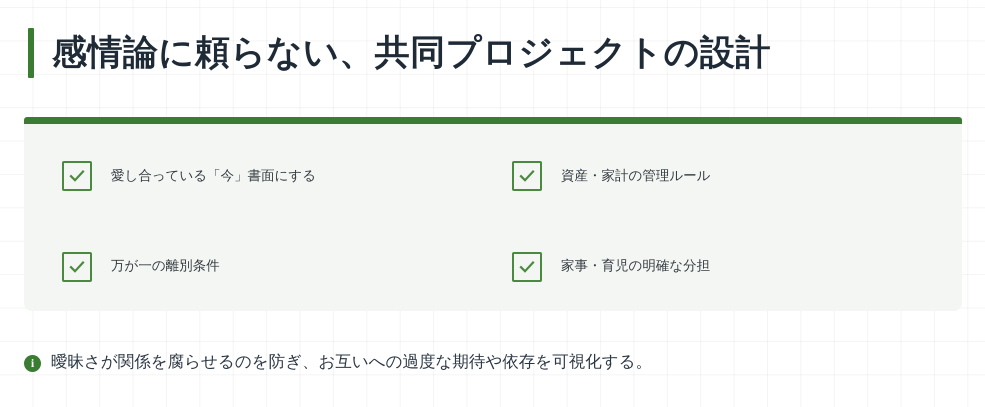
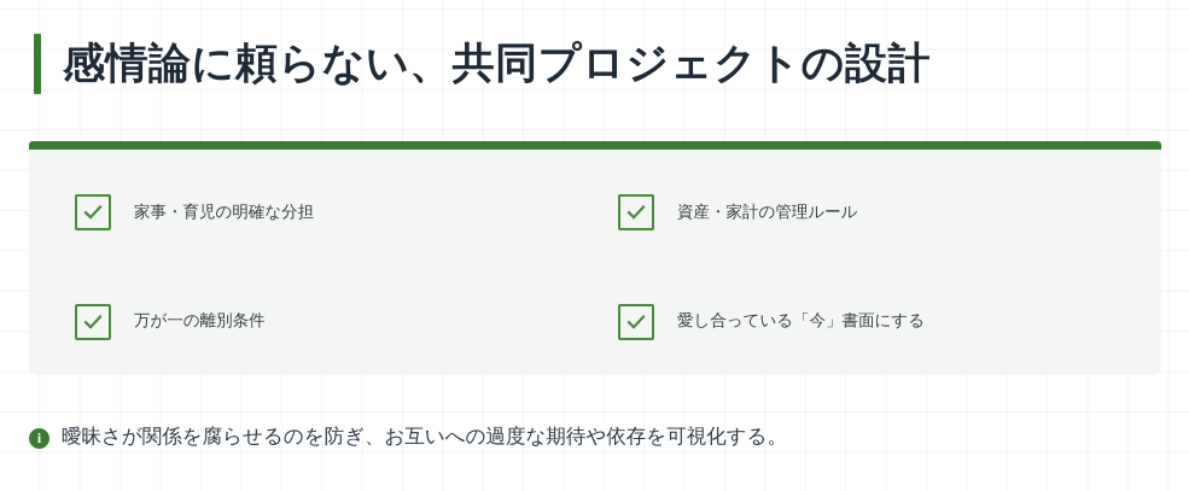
  感情論に頼らない、共同プロジェクトの設計
- 愛し合っている「今」書面にする
+ 家事・育児の明確な分担
  資産・家計の管理ルール
  万が一の離別条件
- 家事・育児の明確な分担
+ 愛し合っている「今」書面にする
  i
  曖昧さが関係を腐らせるのを防ぎ、お互いへの過度な期待や依存を可視化する。
